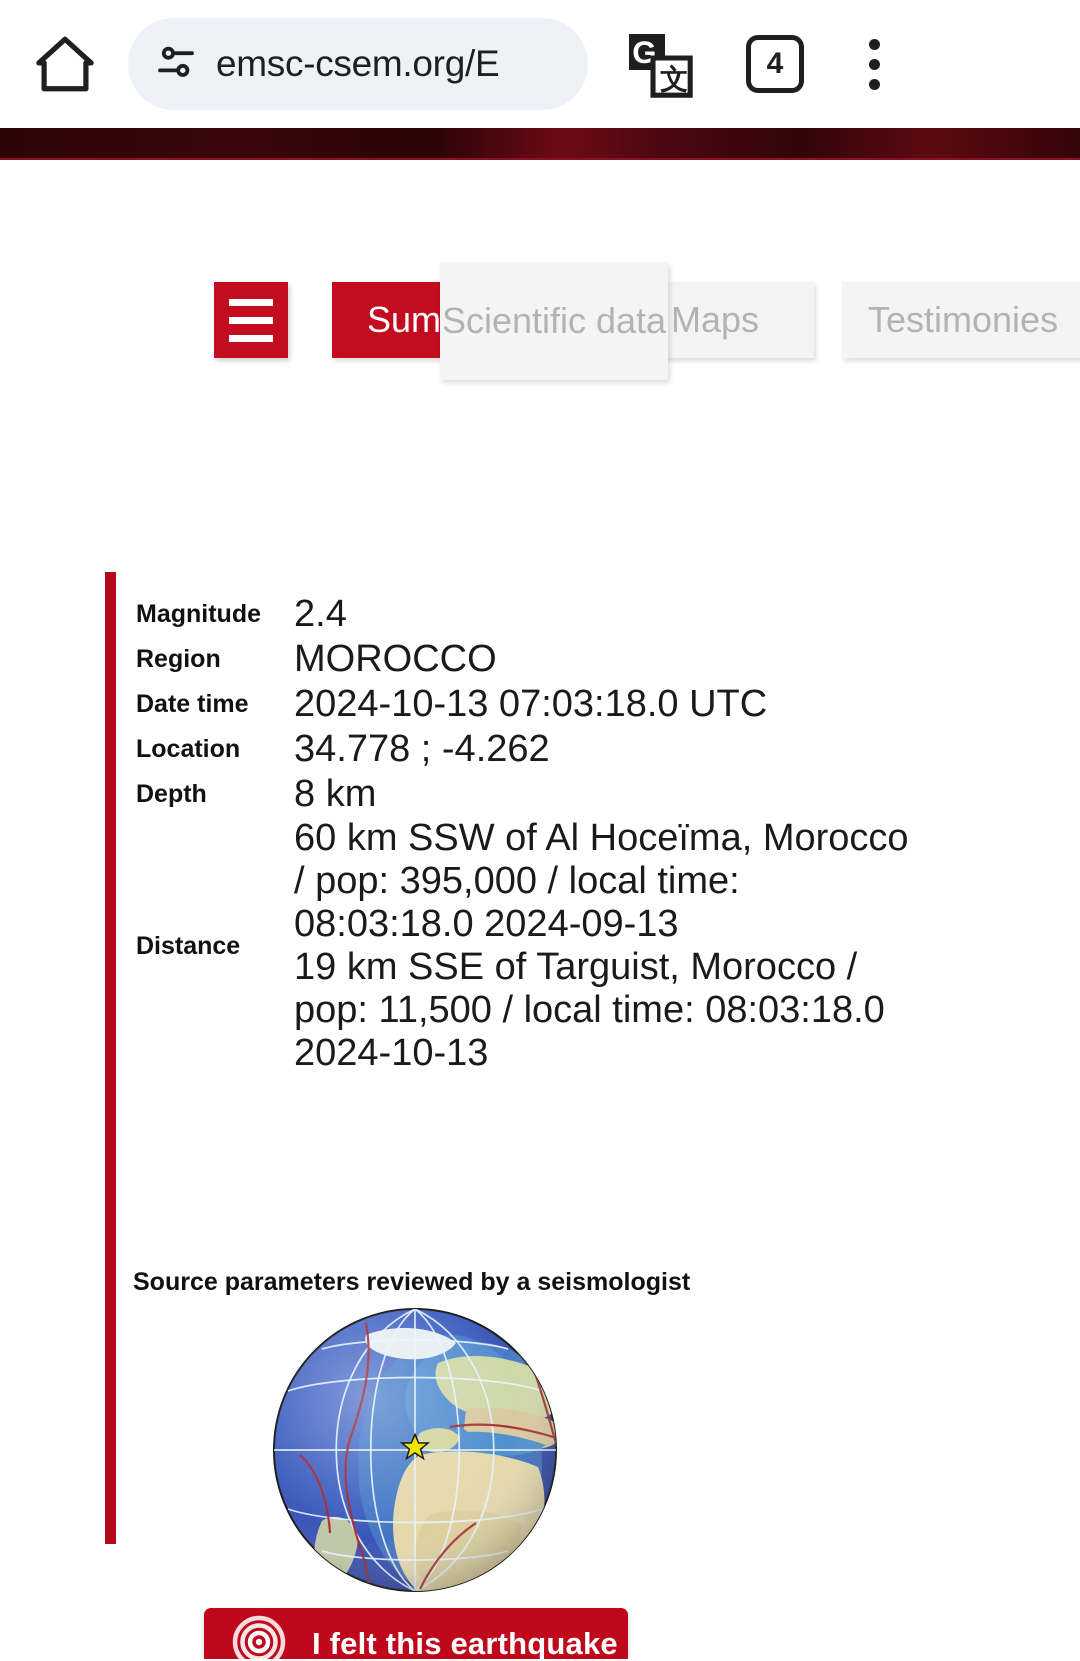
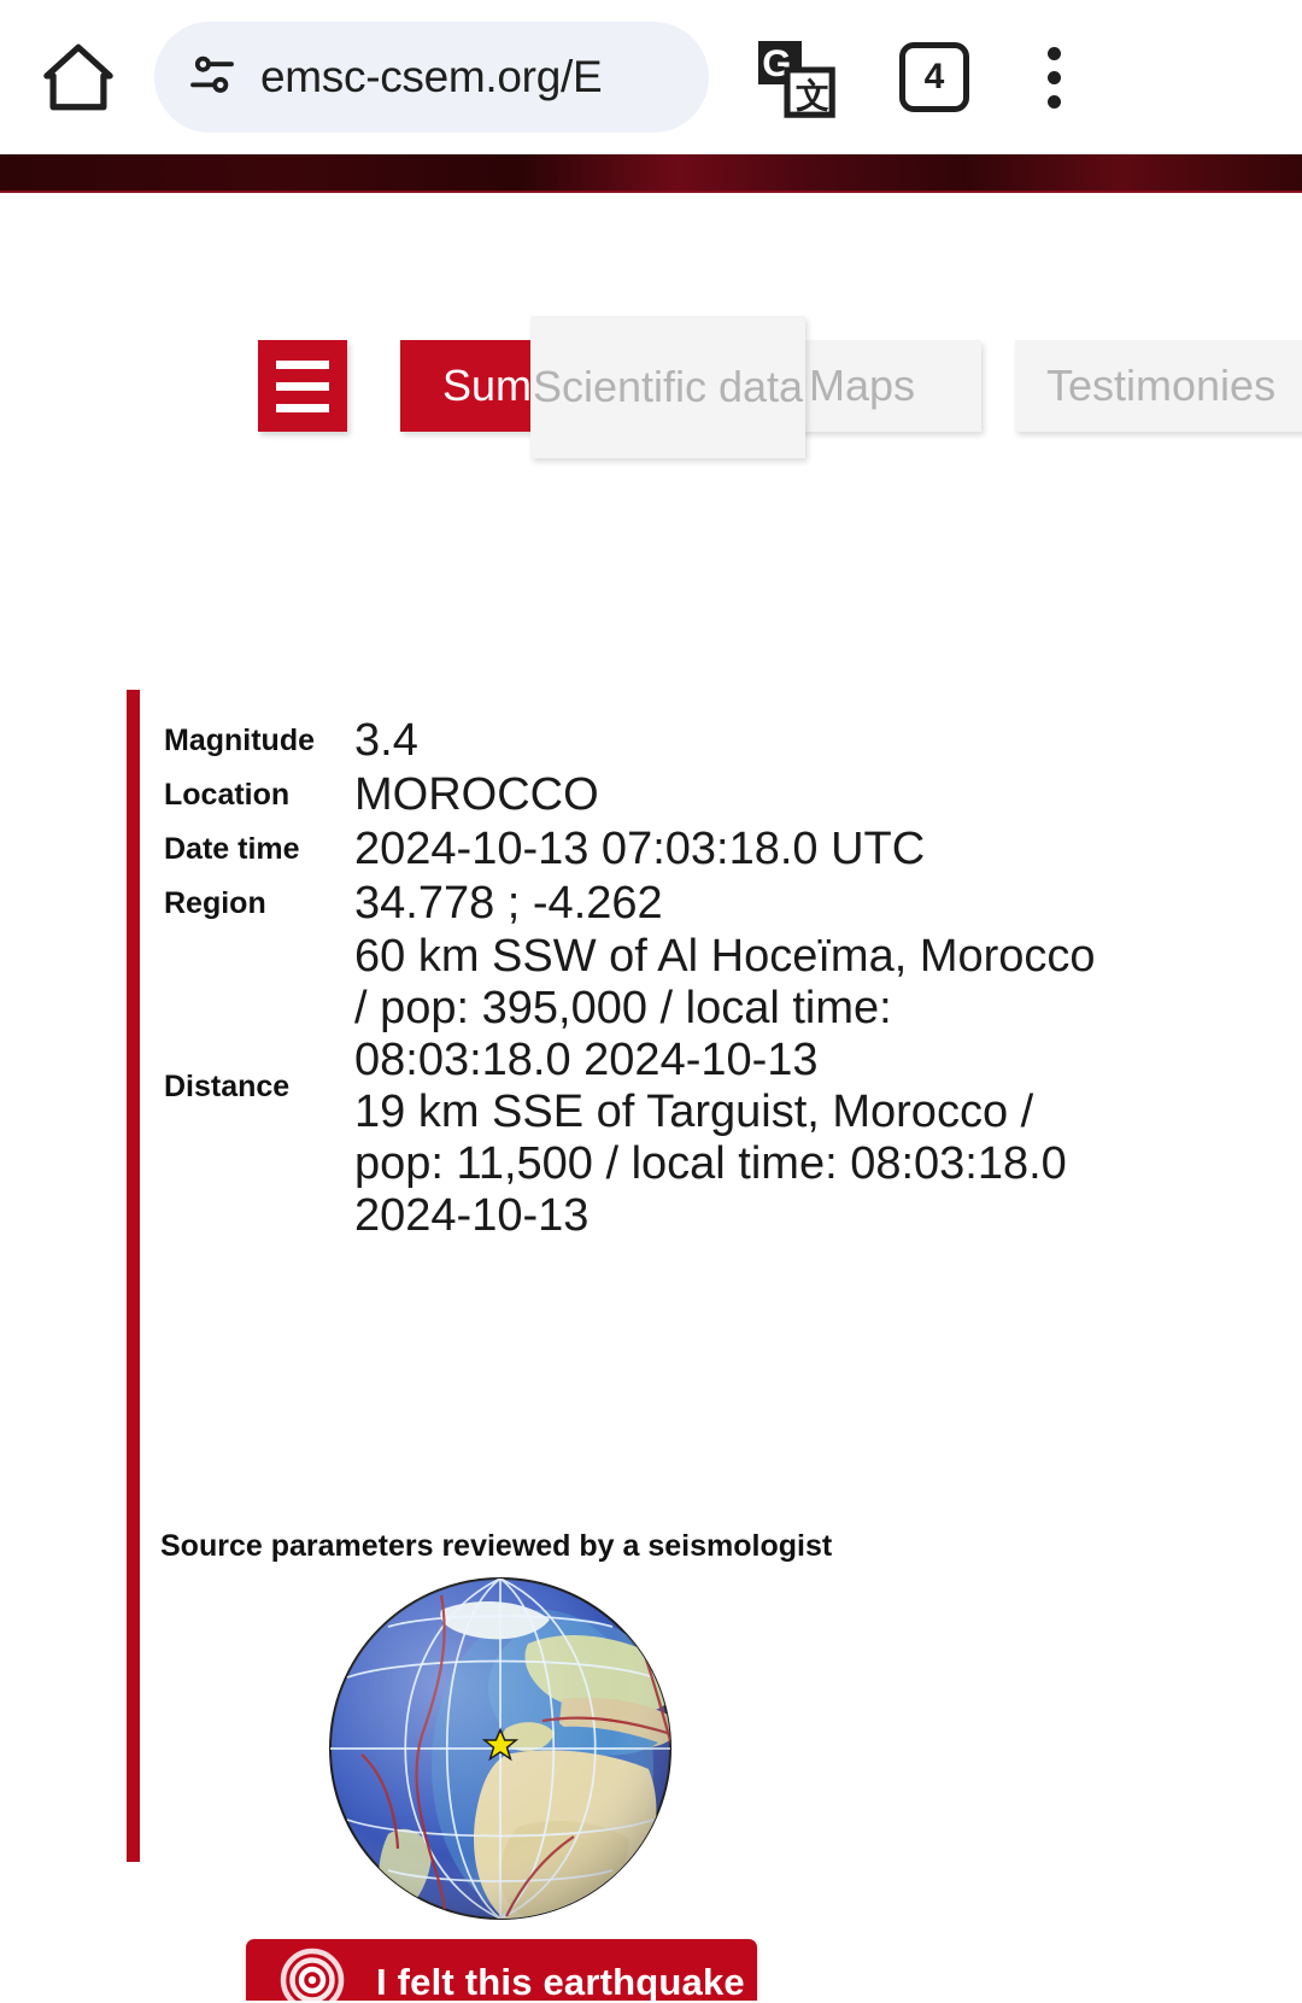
  emsc-csem.org/E
  G
  文
  4
  Maps
  Testimonies
  Scientific data
- Magnitude	2.4
+ Magnitude	3.4
- Region	MOROCCO
+ Location	MOROCCO
  Date time	2024-10-13 07:03:18.0 UTC
- Location	34.778 ; -4.262
+ Region	34.778 ; -4.262
- Depth	8 km
- Distance	60 km SSW of Al Hoceïma, Morocco / pop: 395,000 / local time: 08:03:18.0 2024-09-13 19 km SSE of Targuist, Morocco / pop: 11,500 / local time: 08:03:18.0 2024-10-13
+ Distance	60 km SSW of Al Hoceïma, Morocco / pop: 395,000 / local time: 08:03:18.0 2024-10-13 19 km SSE of Targuist, Morocco / pop: 11,500 / local time: 08:03:18.0 2024-10-13
  Source parameters reviewed by a seismologist
  I felt this earthquake
